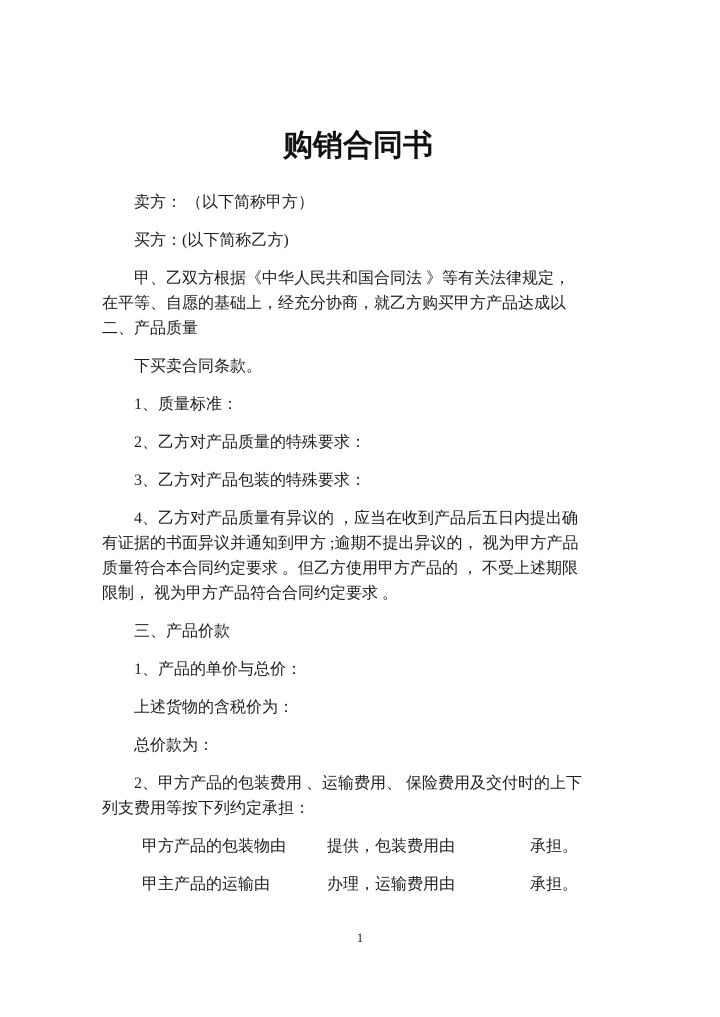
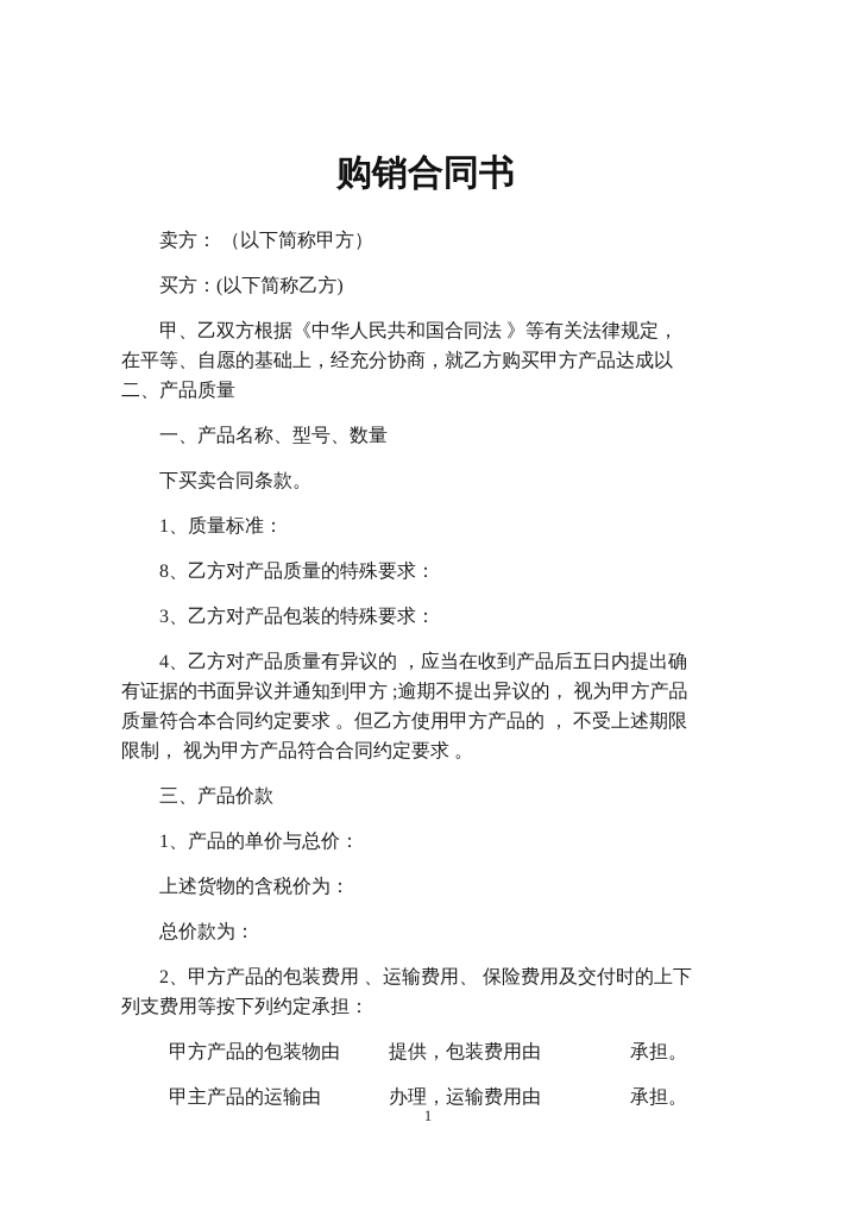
  购销合同书
  卖方： （以下简称甲方）
  买方：(以下简称乙方)
  甲、乙双方根据《中华人民共和国合同法 》等有关法律规定，
  在平等、自愿的基础上，经充分协商，就乙方购买甲方产品达成以
  二、产品质量
+ 一、产品名称、型号、数量
  下买卖合同条款。
  1、质量标准：
- 2、乙方对产品质量的特殊要求：
+ 8、乙方对产品质量的特殊要求：
  3、乙方对产品包装的特殊要求：
  4、乙方对产品质量有异议的 ，应当在收到产品后五日内提出确
  有证据的书面异议并通知到甲方 ;逾期不提出异议的， 视为甲方产品
  质量符合本合同约定要求 。但乙方使用甲方产品的 ， 不受上述期限
  限制， 视为甲方产品符合合同约定要求 。
  三、产品价款
  1、产品的单价与总价：
  上述货物的含税价为：
  总价款为：
  2、甲方产品的包装费用 、运输费用、 保险费用及交付时的上下
  列支费用等按下列约定承担：
  甲方产品的包装物由 提供，包装费用由 承担。
  甲主产品的运输由 办理，运输费用由 承担。
  1
